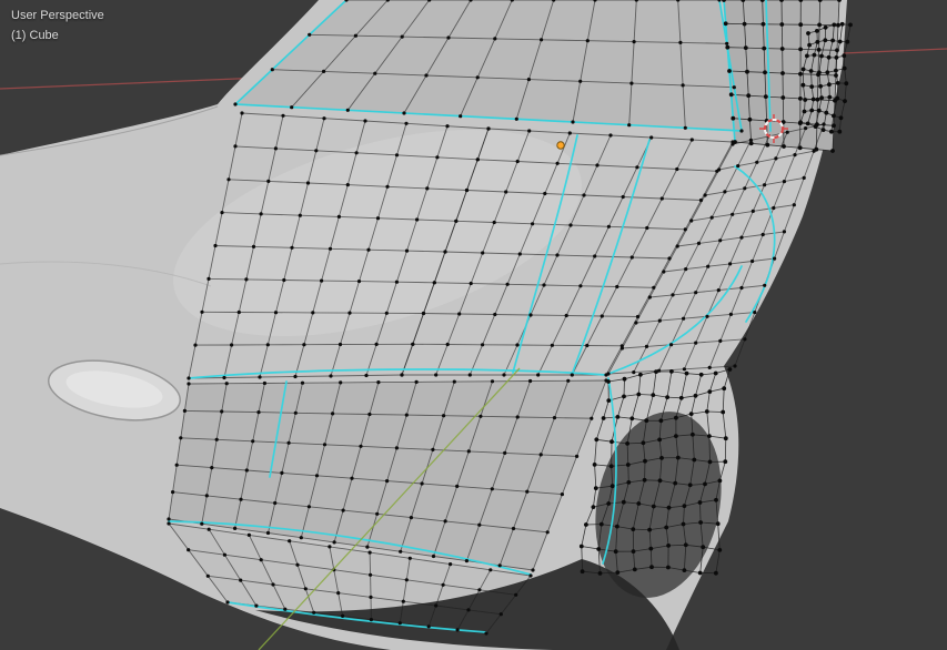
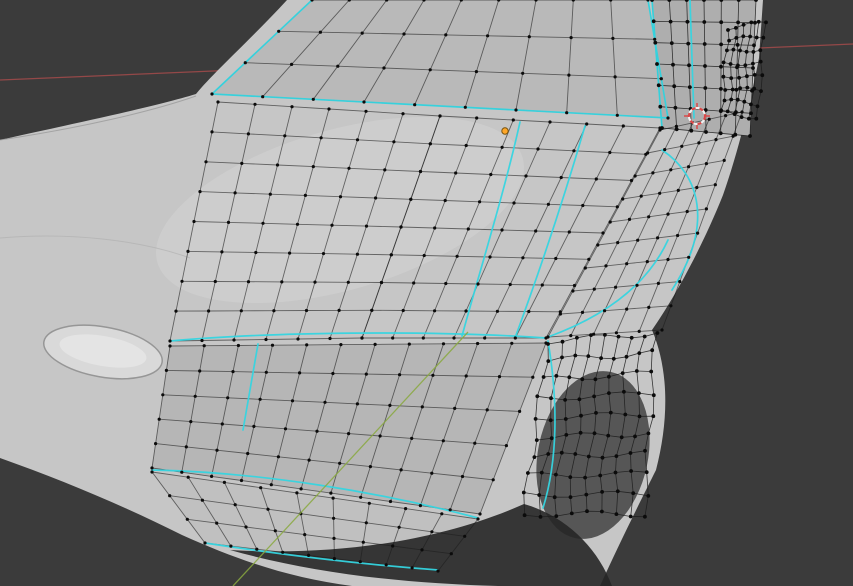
- User Perspective
- (1) Cube
